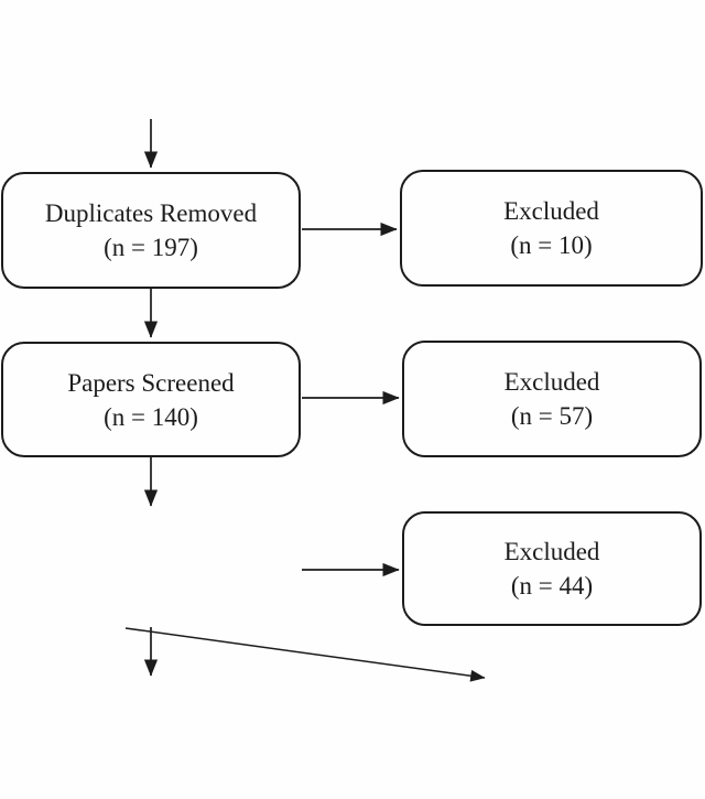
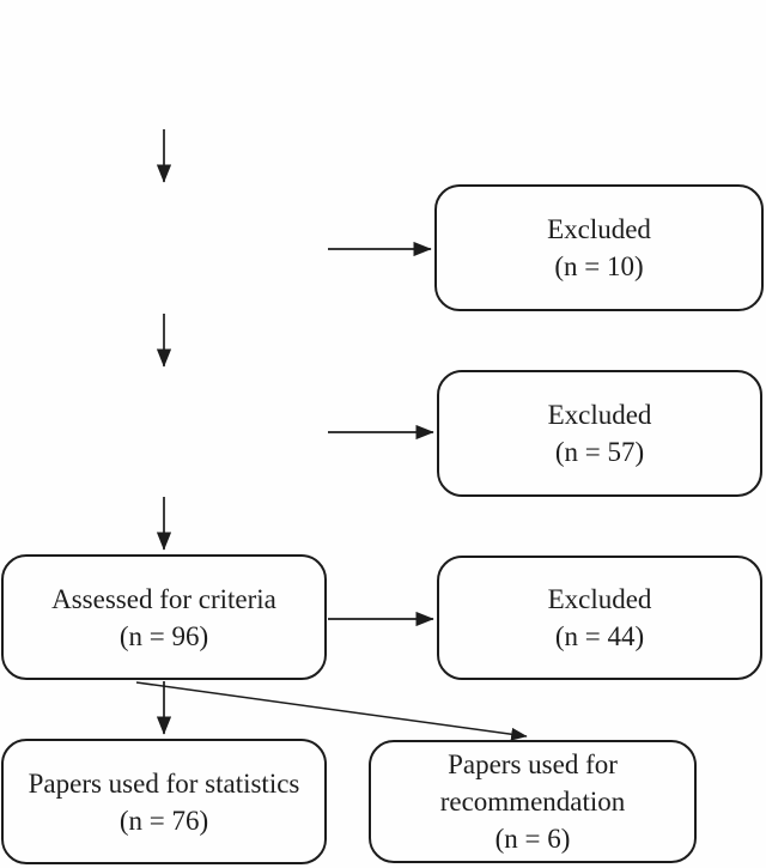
- Duplicates Removed
- (n = 197)
  Excluded
  (n = 10)
- Papers Screened
- (n = 140)
  Excluded
  (n = 57)
+ Assessed for criteria
+ (n = 96)
  Excluded
  (n = 44)
+ Papers used for statistics
+ (n = 76)
+ Papers used for
+ recommendation
+ (n = 6)
